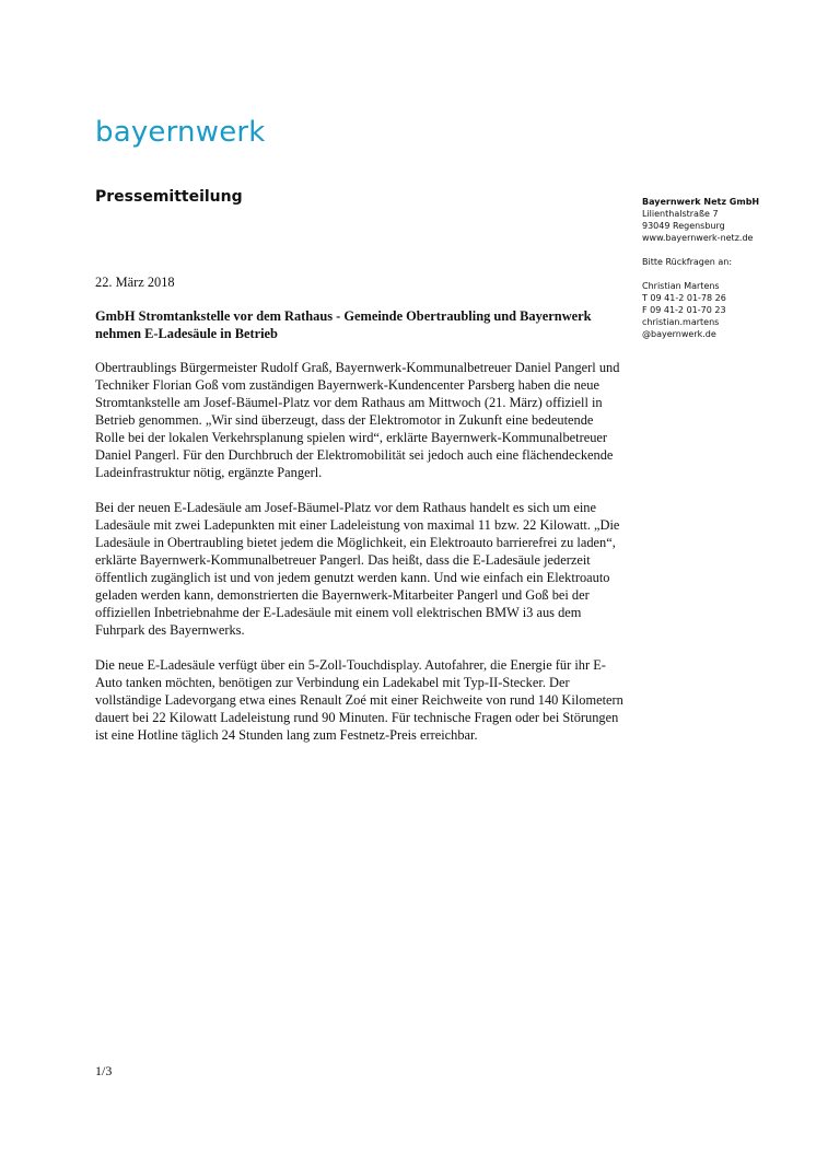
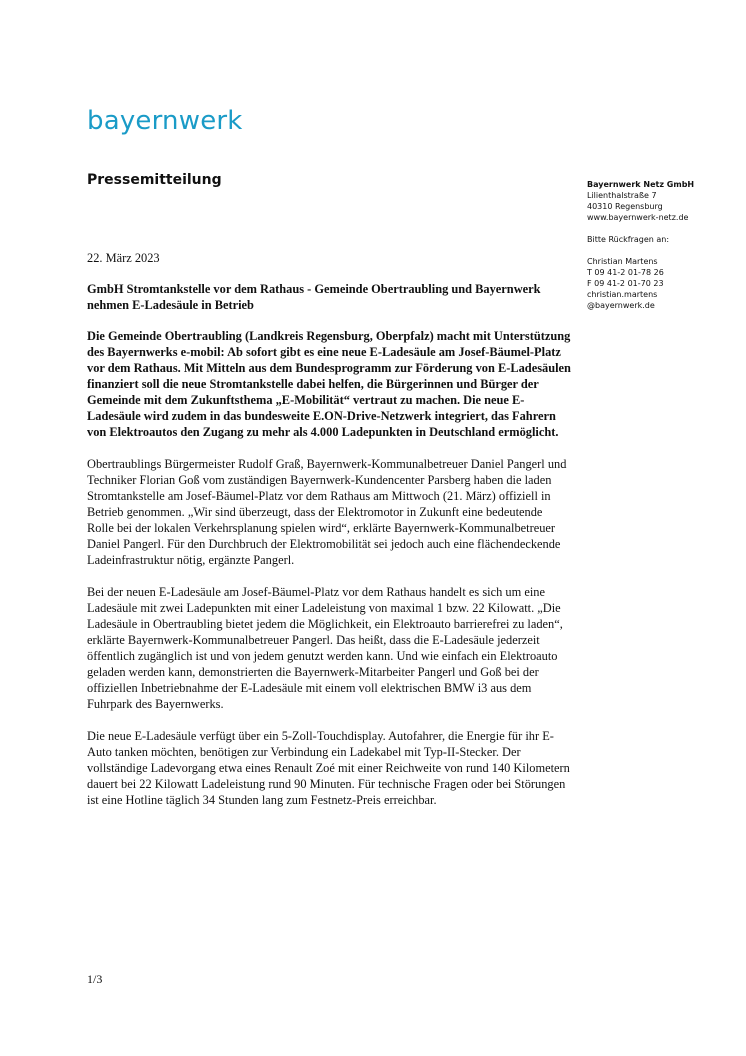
  bayernwerk
  Pressemitteilung
  Bayernwerk Netz GmbH
  Lilienthalstraße 7
- 93049 Regensburg
+ 40310 Regensburg
  www.bayernwerk-netz.de
  Bitte Rückfragen an:
  Christian Martens
  T 09 41-2 01-78 26
  F 09 41-2 01-70 23
  christian.martens
  @bayernwerk.de
- 22. März 2018
+ 22. März 2023
  GmbH Stromtankstelle vor dem Rathaus - Gemeinde Obertraubling und Bayernwerk nehmen E-Ladesäule in Betrieb
+ Die Gemeinde Obertraubling (Landkreis Regensburg, Oberpfalz) macht mit Unterstützung des Bayernwerks e-mobil: Ab sofort gibt es eine neue E-Ladesäule am Josef-Bäumel-Platz vor dem Rathaus. Mit Mitteln aus dem Bundesprogramm zur Förderung von E-Ladesäulen finanziert soll die neue Stromtankstelle dabei helfen, die Bürgerinnen und Bürger der Gemeinde mit dem Zukunftsthema „E-Mobilität“ vertraut zu machen. Die neue E-Ladesäule wird zudem in das bundesweite E.ON-Drive-Netzwerk integriert, das Fahrern von Elektroautos den Zugang zu mehr als 4.000 Ladepunkten in Deutschland ermöglicht.
- Obertraublings Bürgermeister Rudolf Graß, Bayernwerk-Kommunalbetreuer Daniel Pangerl und Techniker Florian Goß vom zuständigen Bayernwerk-Kundencenter Parsberg haben die neue Stromtankstelle am Josef-Bäumel-Platz vor dem Rathaus am Mittwoch (21. März) offiziell in Betrieb genommen. „Wir sind überzeugt, dass der Elektromotor in Zukunft eine bedeutende Rolle bei der lokalen Verkehrsplanung spielen wird“, erklärte Bayernwerk-Kommunalbetreuer Daniel Pangerl. Für den Durchbruch der Elektromobilität sei jedoch auch eine flächendeckende Ladeinfrastruktur nötig, ergänzte Pangerl.
+ Obertraublings Bürgermeister Rudolf Graß, Bayernwerk-Kommunalbetreuer Daniel Pangerl und Techniker Florian Goß vom zuständigen Bayernwerk-Kundencenter Parsberg haben die laden Stromtankstelle am Josef-Bäumel-Platz vor dem Rathaus am Mittwoch (21. März) offiziell in Betrieb genommen. „Wir sind überzeugt, dass der Elektromotor in Zukunft eine bedeutende Rolle bei der lokalen Verkehrsplanung spielen wird“, erklärte Bayernwerk-Kommunalbetreuer Daniel Pangerl. Für den Durchbruch der Elektromobilität sei jedoch auch eine flächendeckende Ladeinfrastruktur nötig, ergänzte Pangerl.
- Bei der neuen E-Ladesäule am Josef-Bäumel-Platz vor dem Rathaus handelt es sich um eine Ladesäule mit zwei Ladepunkten mit einer Ladeleistung von maximal 11 bzw. 22 Kilowatt. „Die Ladesäule in Obertraubling bietet jedem die Möglichkeit, ein Elektroauto barrierefrei zu laden“, erklärte Bayernwerk-Kommunalbetreuer Pangerl. Das heißt, dass die E-Ladesäule jederzeit öffentlich zugänglich ist und von jedem genutzt werden kann. Und wie einfach ein Elektroauto geladen werden kann, demonstrierten die Bayernwerk-Mitarbeiter Pangerl und Goß bei der offiziellen Inbetriebnahme der E-Ladesäule mit einem voll elektrischen BMW i3 aus dem Fuhrpark des Bayernwerks.
+ Bei der neuen E-Ladesäule am Josef-Bäumel-Platz vor dem Rathaus handelt es sich um eine Ladesäule mit zwei Ladepunkten mit einer Ladeleistung von maximal 1 bzw. 22 Kilowatt. „Die Ladesäule in Obertraubling bietet jedem die Möglichkeit, ein Elektroauto barrierefrei zu laden“, erklärte Bayernwerk-Kommunalbetreuer Pangerl. Das heißt, dass die E-Ladesäule jederzeit öffentlich zugänglich ist und von jedem genutzt werden kann. Und wie einfach ein Elektroauto geladen werden kann, demonstrierten die Bayernwerk-Mitarbeiter Pangerl und Goß bei der offiziellen Inbetriebnahme der E-Ladesäule mit einem voll elektrischen BMW i3 aus dem Fuhrpark des Bayernwerks.
- Die neue E-Ladesäule verfügt über ein 5-Zoll-Touchdisplay. Autofahrer, die Energie für ihr E-Auto tanken möchten, benötigen zur Verbindung ein Ladekabel mit Typ-II-Stecker. Der vollständige Ladevorgang etwa eines Renault Zoé mit einer Reichweite von rund 140 Kilometern dauert bei 22 Kilowatt Ladeleistung rund 90 Minuten. Für technische Fragen oder bei Störungen ist eine Hotline täglich 24 Stunden lang zum Festnetz-Preis erreichbar.
+ Die neue E-Ladesäule verfügt über ein 5-Zoll-Touchdisplay. Autofahrer, die Energie für ihr E-Auto tanken möchten, benötigen zur Verbindung ein Ladekabel mit Typ-II-Stecker. Der vollständige Ladevorgang etwa eines Renault Zoé mit einer Reichweite von rund 140 Kilometern dauert bei 22 Kilowatt Ladeleistung rund 90 Minuten. Für technische Fragen oder bei Störungen ist eine Hotline täglich 34 Stunden lang zum Festnetz-Preis erreichbar.
  1/3
